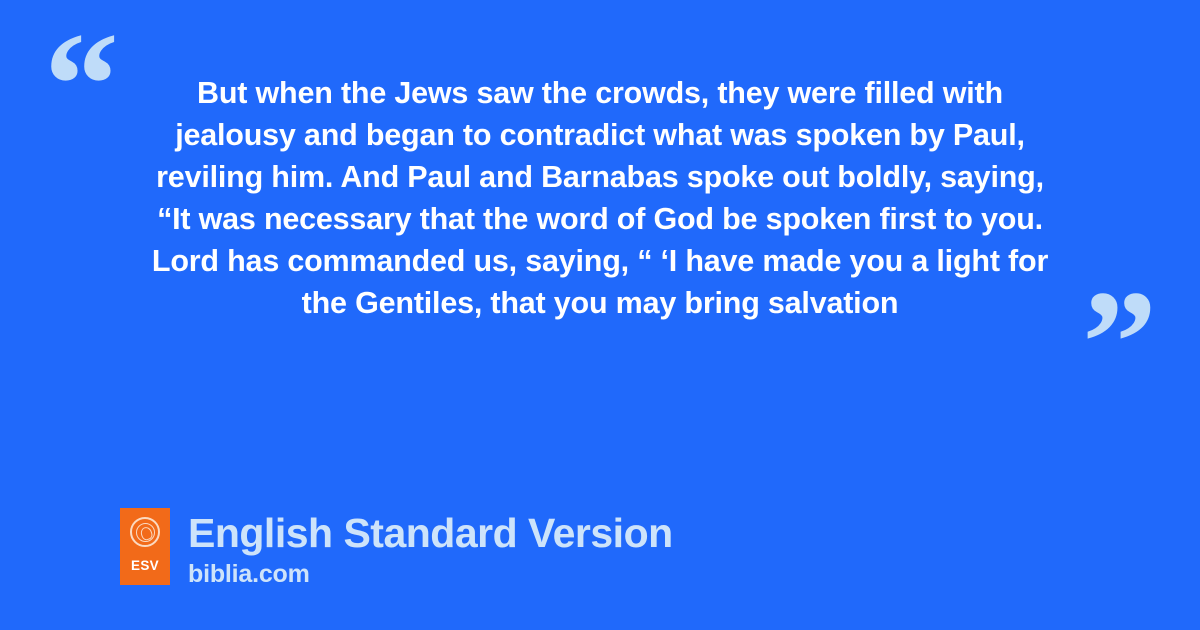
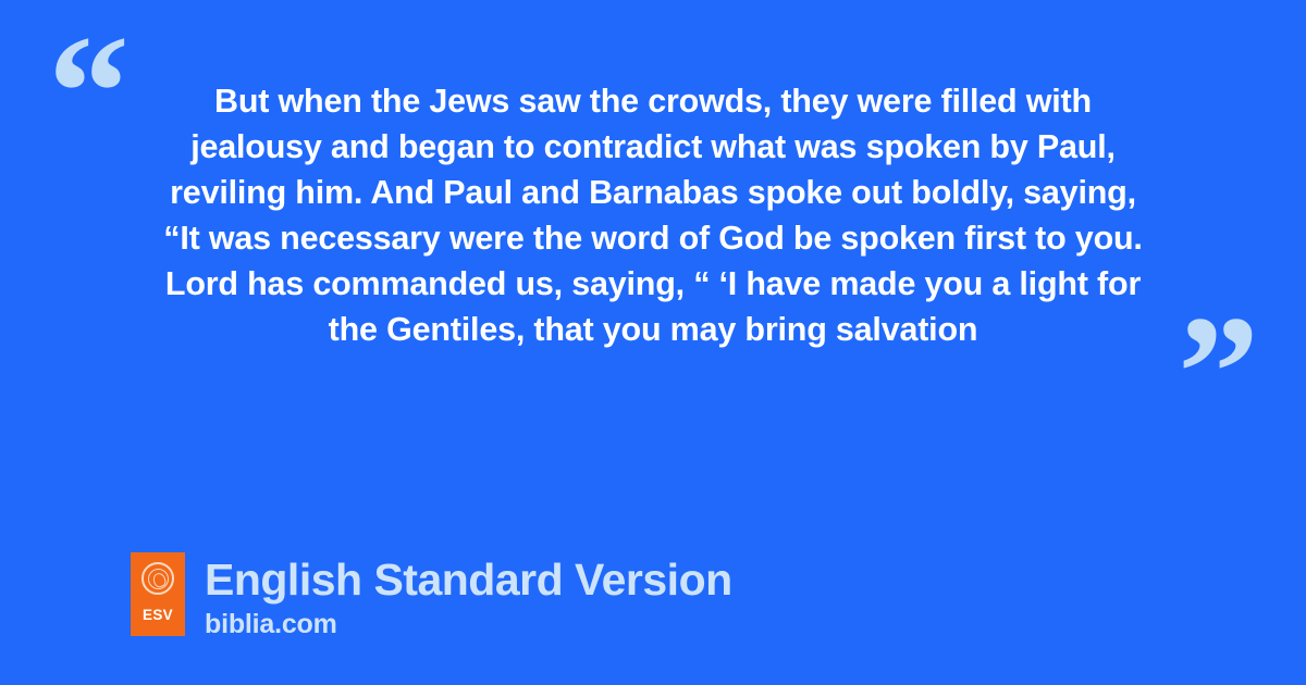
  “
  But when the Jews saw the crowds, they were filled with
  jealousy and began to contradict what was spoken by Paul,
  reviling him. And Paul and Barnabas spoke out boldly, saying,
- “It was necessary that the word of God be spoken first to you.
+ “It was necessary were the word of God be spoken first to you.
  Lord has commanded us, saying, “ ‘I have made you a light for
  the Gentiles, that you may bring salvation
  ”
  ESV
  English Standard Version
  biblia.com
